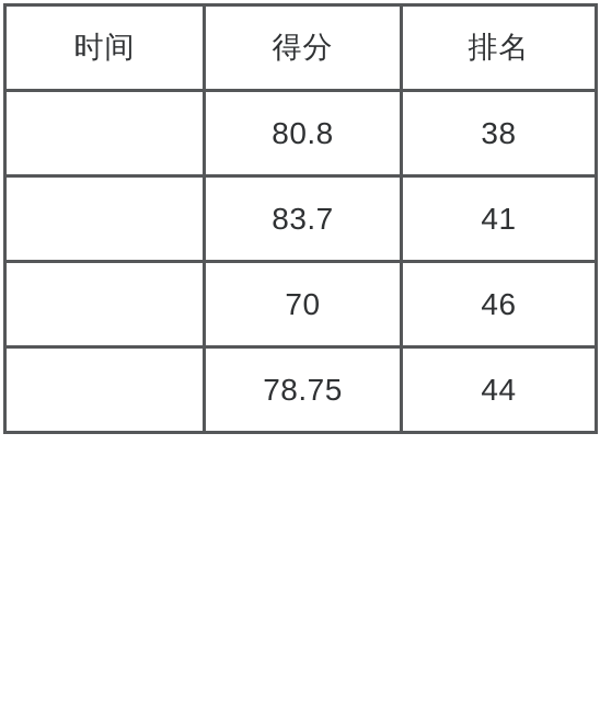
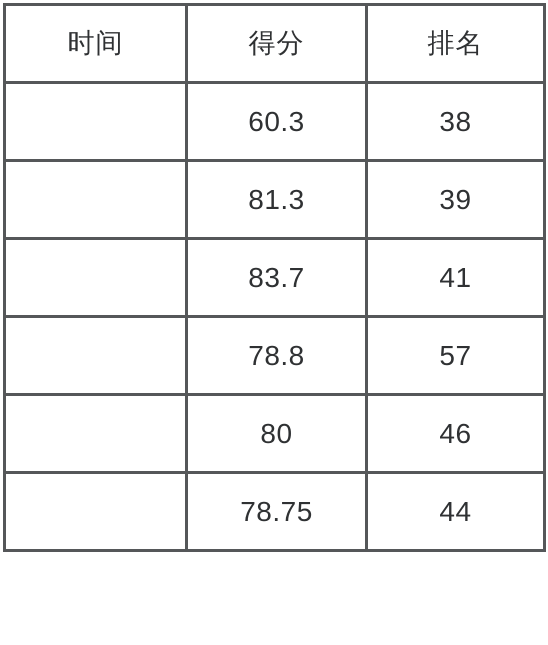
  时间	得分	排名
- 	80.8	38
+ 	60.3	38
+ 	81.3	39
  	83.7	41
+ 	78.8	57
- 	70	46
+ 	80	46
  	78.75	44
